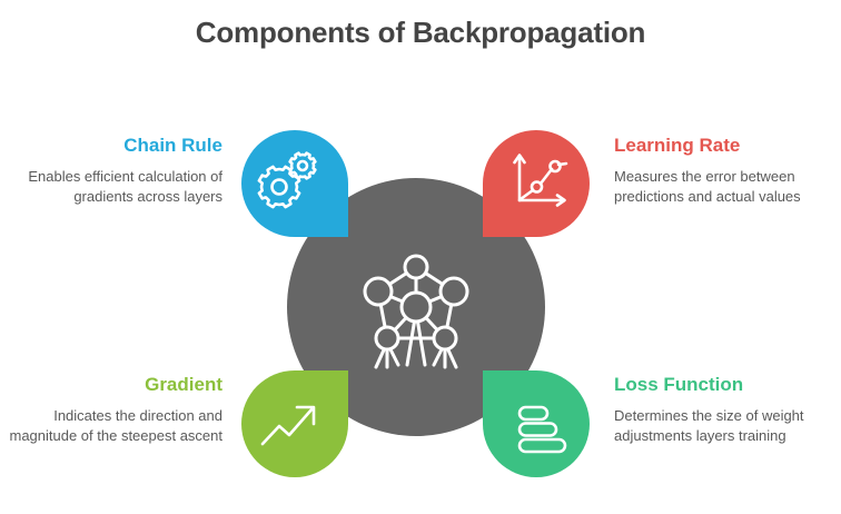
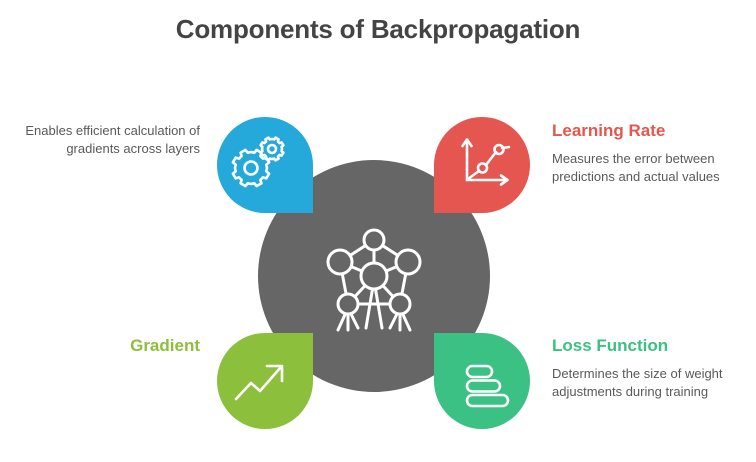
  Components of Backpropagation
- Chain Rule
  Enables efficient calculation of gradients across layers
  Learning Rate
  Measures the error between predictions and actual values
  Gradient
- Indicates the direction and magnitude of the steepest ascent
  Loss Function
- Determines the size of weight adjustments layers training
+ Determines the size of weight adjustments during training
